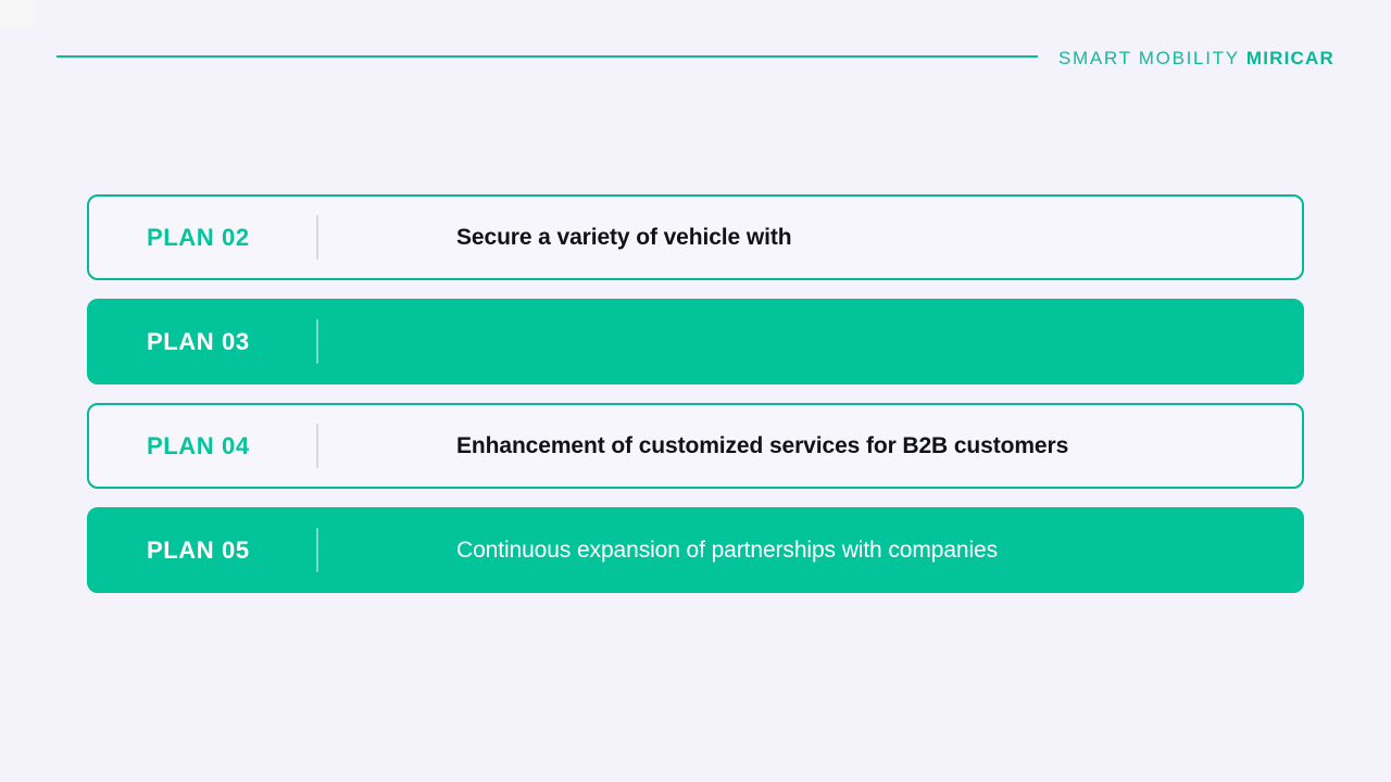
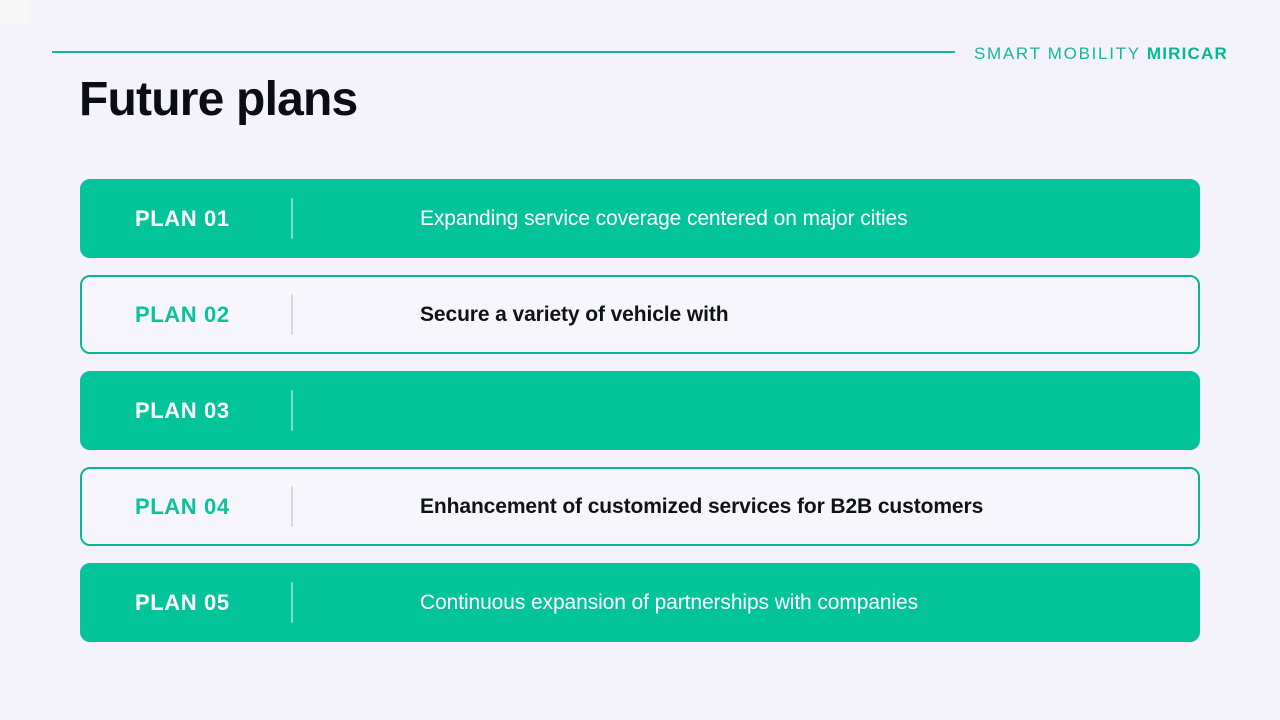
  SMART MOBILITY MIRICAR
+ Future plans
+ PLAN 01
+ Expanding service coverage centered on major cities
  PLAN 02
  Secure a variety of vehicle with
  PLAN 03
  PLAN 04
  Enhancement of customized services for B2B customers
  PLAN 05
  Continuous expansion of partnerships with companies
